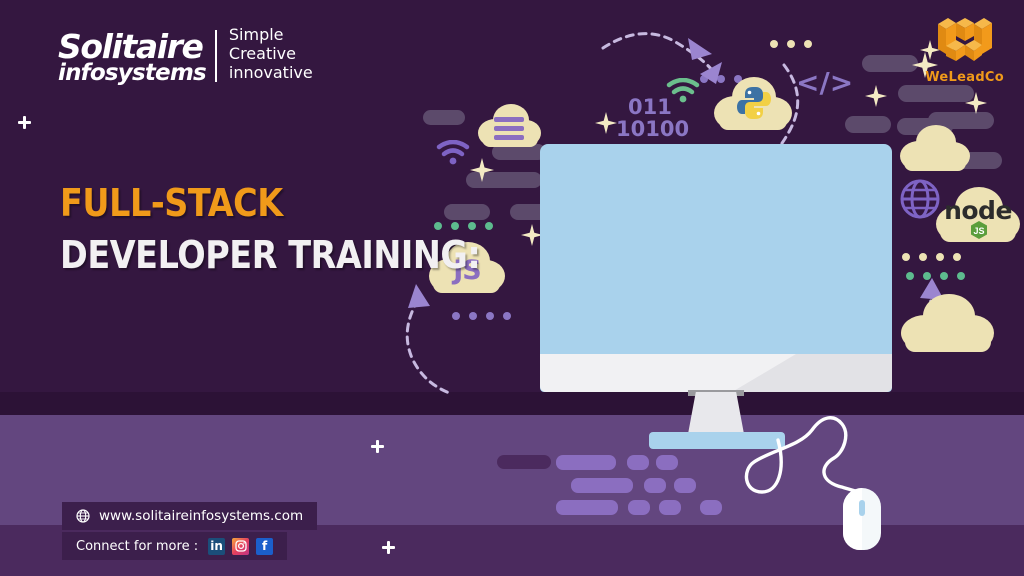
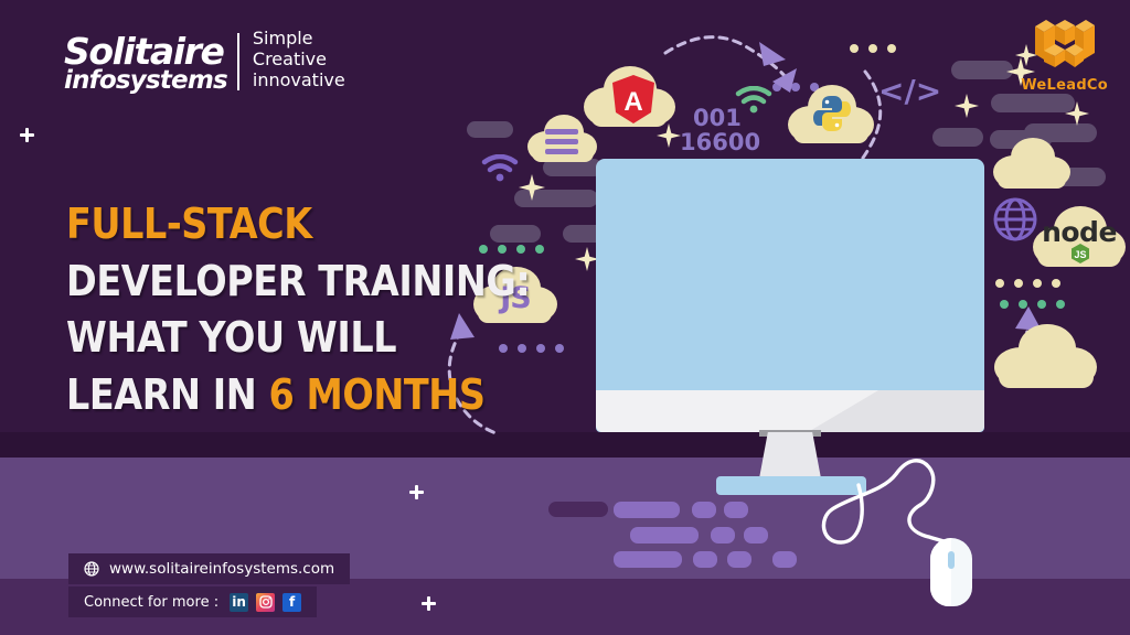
- 011
+ 001
- 10100
+ 16600
  </>
+ A
  JS
  node
  JS
  Solitaire
  infosystems
  Simple
  Creative
  innovative
  WeLeadCo
  FULL-STACK
  DEVELOPER TRAINING:
+ WHAT YOU WILL
+ LEARN IN 6 MONTHS
  www.solitaireinfosystems.com
  Connect for more :
  in
  f
